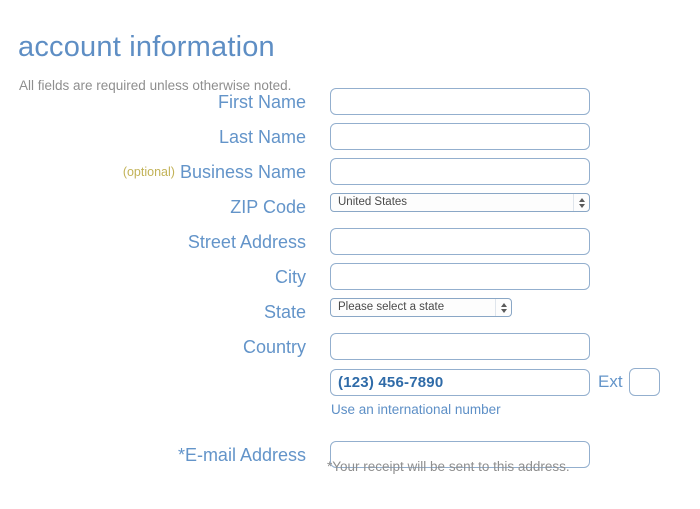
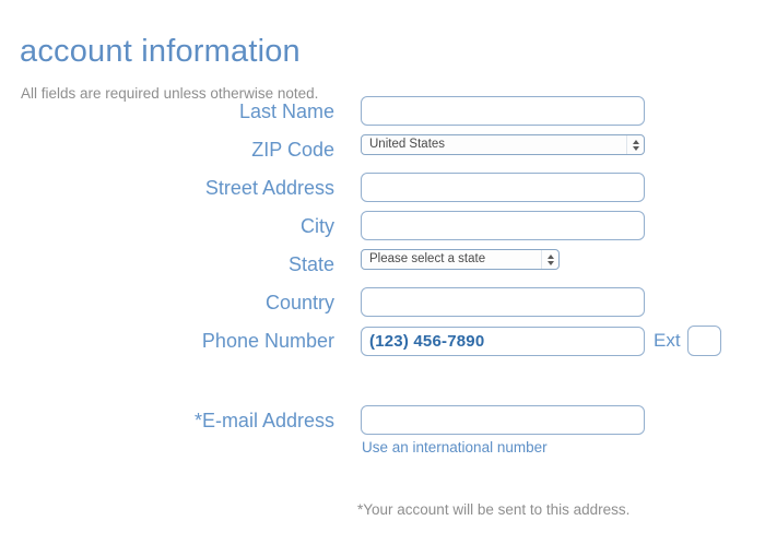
  account information
  All fields are required unless otherwise noted.
- First Name
  Last Name
- (optional) Business Name
  ZIP Code
  United States
  Street Address
  City
  State
  Please select a state
  Country
+ Phone Number
  (123) 456-7890
  Ext
  *E-mail Address
  Use an international number
- *Your receipt will be sent to this address.
+ *Your account will be sent to this address.
